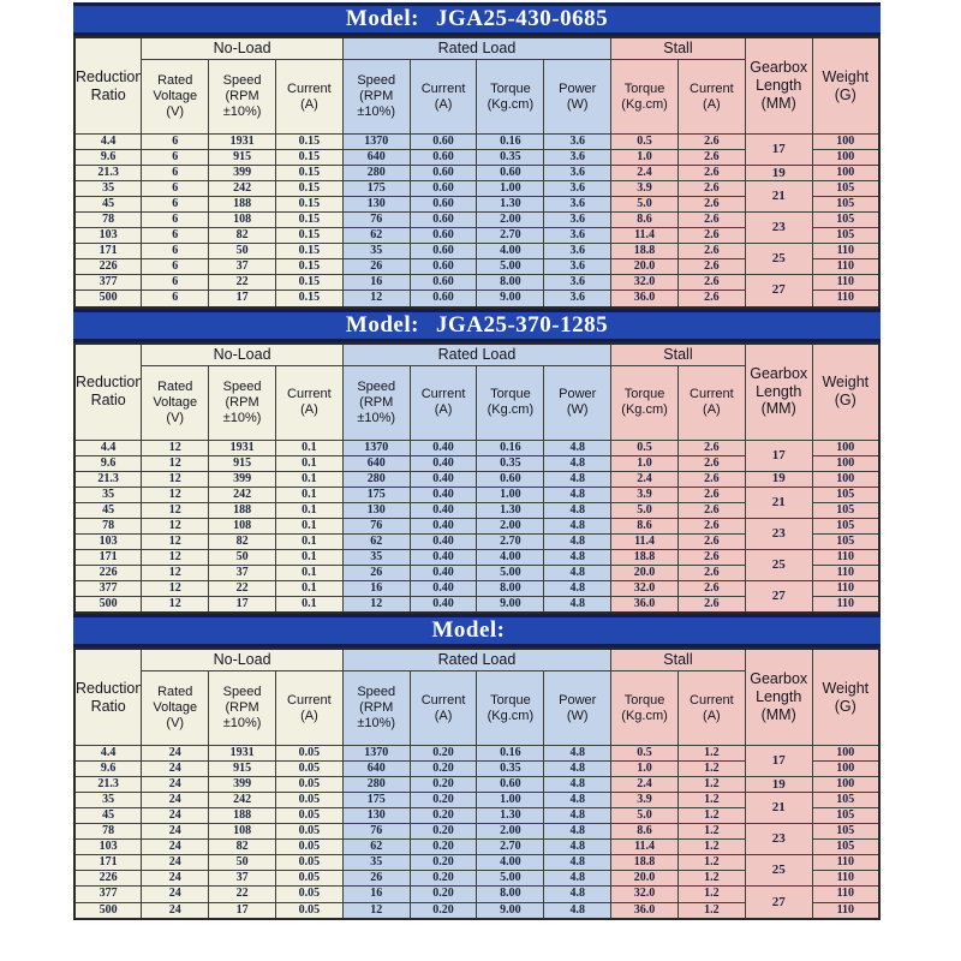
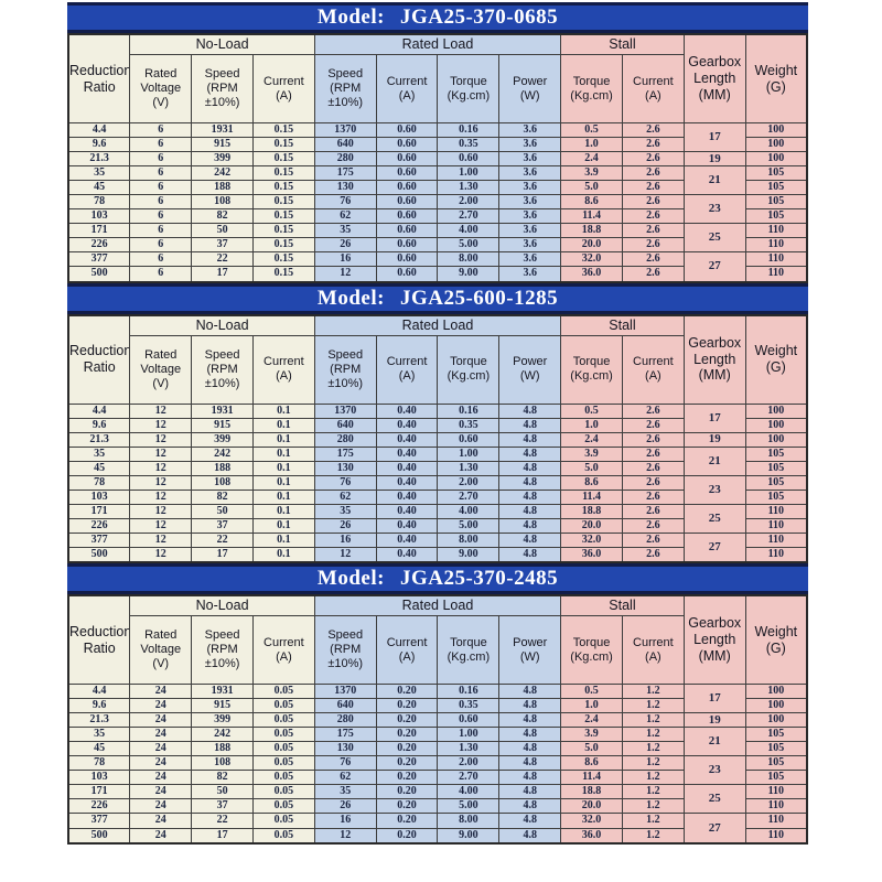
  Model:
- JGA25-430-0685
+ JGA25-370-0685
  Reduction Ratio	No-Load	Rated Load	Stall	Gearbox Length (MM)	Weight (G)
  Rated Voltage (V)	Speed (RPM ±10%)	Current (A)	Speed (RPM ±10%)	Current (A)	Torque (Kg.cm)	Power (W)	Torque (Kg.cm)	Current (A)
  4.4	6	1931	0.15	1370	0.60	0.16	3.6	0.5	2.6	17	100
  9.6	6	915	0.15	640	0.60	0.35	3.6	1.0	2.6	100
  21.3	6	399	0.15	280	0.60	0.60	3.6	2.4	2.6	19	100
  35	6	242	0.15	175	0.60	1.00	3.6	3.9	2.6	21	105
  45	6	188	0.15	130	0.60	1.30	3.6	5.0	2.6	105
  78	6	108	0.15	76	0.60	2.00	3.6	8.6	2.6	23	105
  103	6	82	0.15	62	0.60	2.70	3.6	11.4	2.6	105
  171	6	50	0.15	35	0.60	4.00	3.6	18.8	2.6	25	110
  226	6	37	0.15	26	0.60	5.00	3.6	20.0	2.6	110
  377	6	22	0.15	16	0.60	8.00	3.6	32.0	2.6	27	110
  500	6	17	0.15	12	0.60	9.00	3.6	36.0	2.6	110
  Model:
- JGA25-370-1285
+ JGA25-600-1285
  Reduction Ratio	No-Load	Rated Load	Stall	Gearbox Length (MM)	Weight (G)
  Rated Voltage (V)	Speed (RPM ±10%)	Current (A)	Speed (RPM ±10%)	Current (A)	Torque (Kg.cm)	Power (W)	Torque (Kg.cm)	Current (A)
  4.4	12	1931	0.1	1370	0.40	0.16	4.8	0.5	2.6	17	100
  9.6	12	915	0.1	640	0.40	0.35	4.8	1.0	2.6	100
  21.3	12	399	0.1	280	0.40	0.60	4.8	2.4	2.6	19	100
  35	12	242	0.1	175	0.40	1.00	4.8	3.9	2.6	21	105
  45	12	188	0.1	130	0.40	1.30	4.8	5.0	2.6	105
  78	12	108	0.1	76	0.40	2.00	4.8	8.6	2.6	23	105
  103	12	82	0.1	62	0.40	2.70	4.8	11.4	2.6	105
  171	12	50	0.1	35	0.40	4.00	4.8	18.8	2.6	25	110
  226	12	37	0.1	26	0.40	5.00	4.8	20.0	2.6	110
  377	12	22	0.1	16	0.40	8.00	4.8	32.0	2.6	27	110
  500	12	17	0.1	12	0.40	9.00	4.8	36.0	2.6	110
  Model:
+ JGA25-370-2485
  Reduction Ratio	No-Load	Rated Load	Stall	Gearbox Length (MM)	Weight (G)
  Rated Voltage (V)	Speed (RPM ±10%)	Current (A)	Speed (RPM ±10%)	Current (A)	Torque (Kg.cm)	Power (W)	Torque (Kg.cm)	Current (A)
  4.4	24	1931	0.05	1370	0.20	0.16	4.8	0.5	1.2	17	100
  9.6	24	915	0.05	640	0.20	0.35	4.8	1.0	1.2	100
  21.3	24	399	0.05	280	0.20	0.60	4.8	2.4	1.2	19	100
  35	24	242	0.05	175	0.20	1.00	4.8	3.9	1.2	21	105
  45	24	188	0.05	130	0.20	1.30	4.8	5.0	1.2	105
  78	24	108	0.05	76	0.20	2.00	4.8	8.6	1.2	23	105
  103	24	82	0.05	62	0.20	2.70	4.8	11.4	1.2	105
  171	24	50	0.05	35	0.20	4.00	4.8	18.8	1.2	25	110
  226	24	37	0.05	26	0.20	5.00	4.8	20.0	1.2	110
  377	24	22	0.05	16	0.20	8.00	4.8	32.0	1.2	27	110
  500	24	17	0.05	12	0.20	9.00	4.8	36.0	1.2	110
